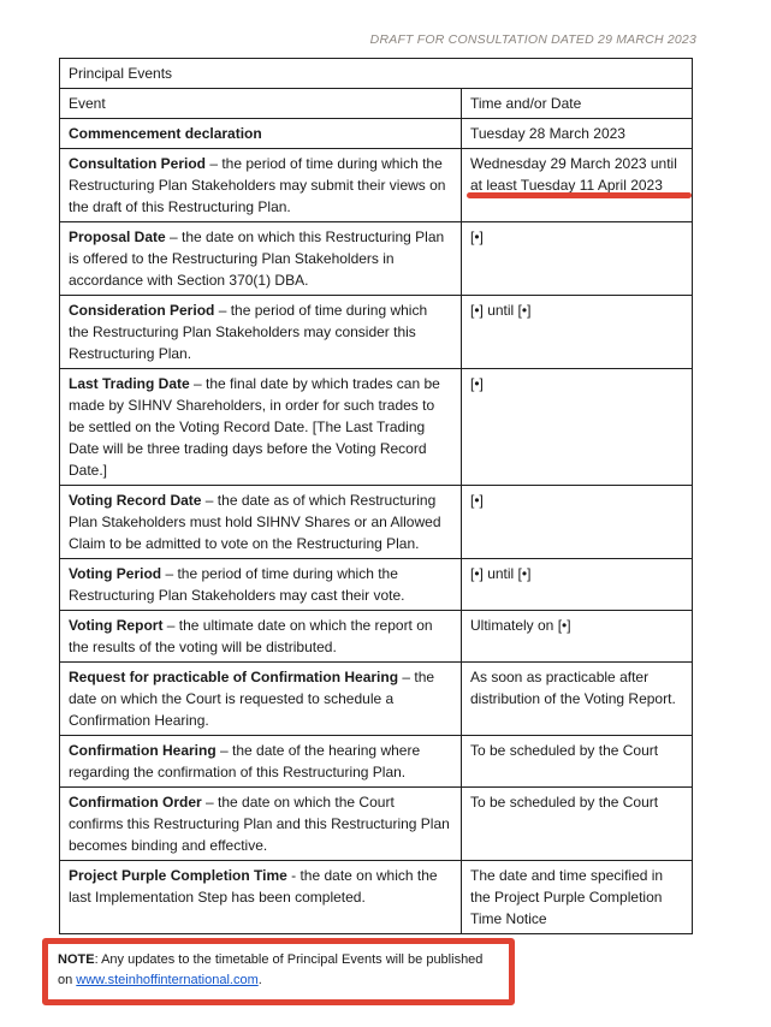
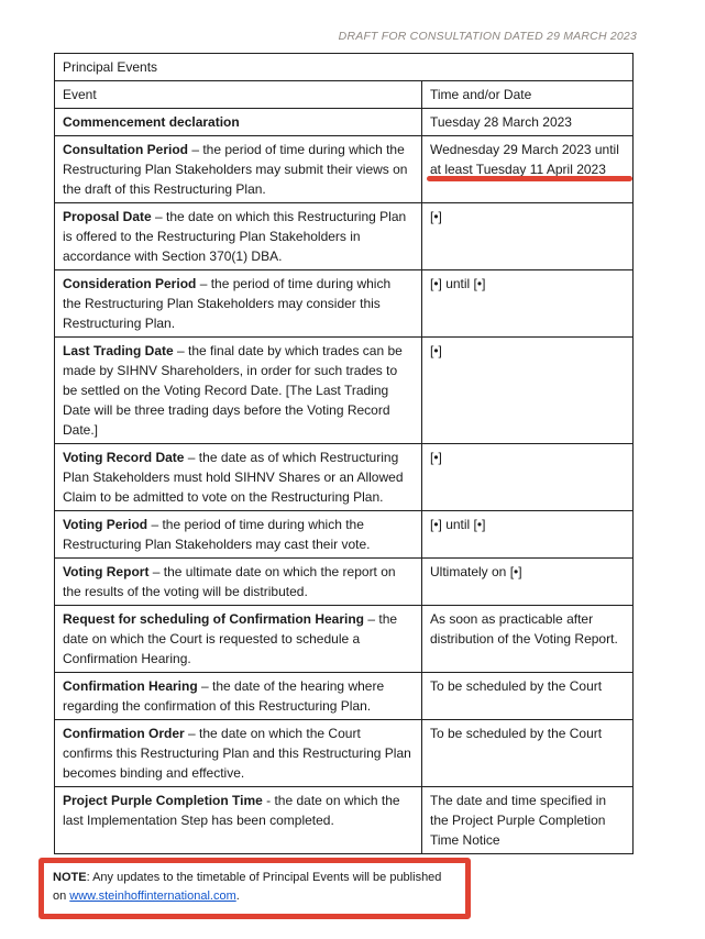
  DRAFT FOR CONSULTATION DATED 29 MARCH 2023
  Principal Events
  Event	Time and/or Date
  Commencement declaration	Tuesday 28 March 2023
  Consultation Period – the period of time during which the Restructuring Plan Stakeholders may submit their views on the draft of this Restructuring Plan.	Wednesday 29 March 2023 untilat least Tuesday 11 April 2023
  Proposal Date – the date on which this Restructuring Plan is offered to the Restructuring Plan Stakeholders in accordance with Section 370(1) DBA.	[•]
  Consideration Period – the period of time during which the Restructuring Plan Stakeholders may consider this Restructuring Plan.	[•] until [•]
  Last Trading Date – the final date by which trades can be made by SIHNV Shareholders, in order for such trades to be settled on the Voting Record Date. [The Last Trading Date will be three trading days before the Voting Record Date.]	[•]
  Voting Record Date – the date as of which Restructuring Plan Stakeholders must hold SIHNV Shares or an Allowed Claim to be admitted to vote on the Restructuring Plan.	[•]
  Voting Period – the period of time during which the Restructuring Plan Stakeholders may cast their vote.	[•] until [•]
  Voting Report – the ultimate date on which the report on the results of the voting will be distributed.	Ultimately on [•]
- Request for practicable of Confirmation Hearing – the date on which the Court is requested to schedule a Confirmation Hearing.	As soon as practicable after distribution of the Voting Report.
+ Request for scheduling of Confirmation Hearing – the date on which the Court is requested to schedule a Confirmation Hearing.	As soon as practicable after distribution of the Voting Report.
  Confirmation Hearing – the date of the hearing where regarding the confirmation of this Restructuring Plan.	To be scheduled by the Court
  Confirmation Order – the date on which the Court confirms this Restructuring Plan and this Restructuring Plan becomes binding and effective.	To be scheduled by the Court
  Project Purple Completion Time - the date on which the last Implementation Step has been completed.	The date and time specified in the Project Purple Completion Time Notice
  NOTE: Any updates to the timetable of Principal Events will be published on www.steinhoffinternational.com.
